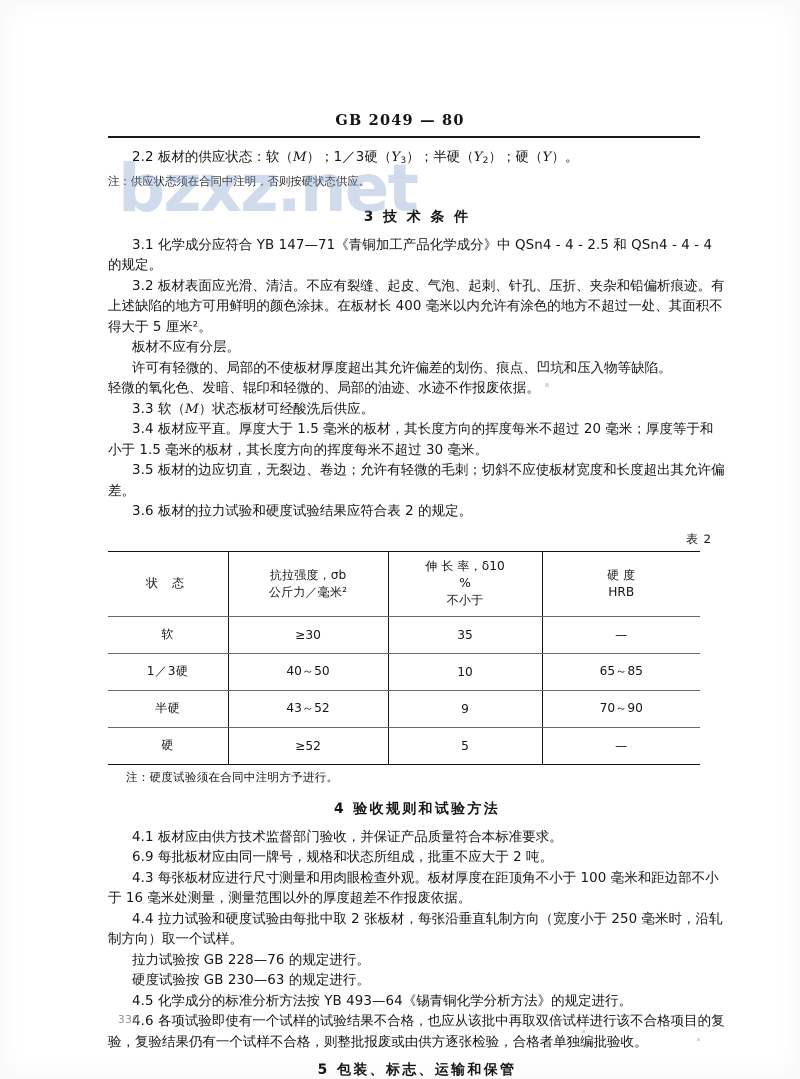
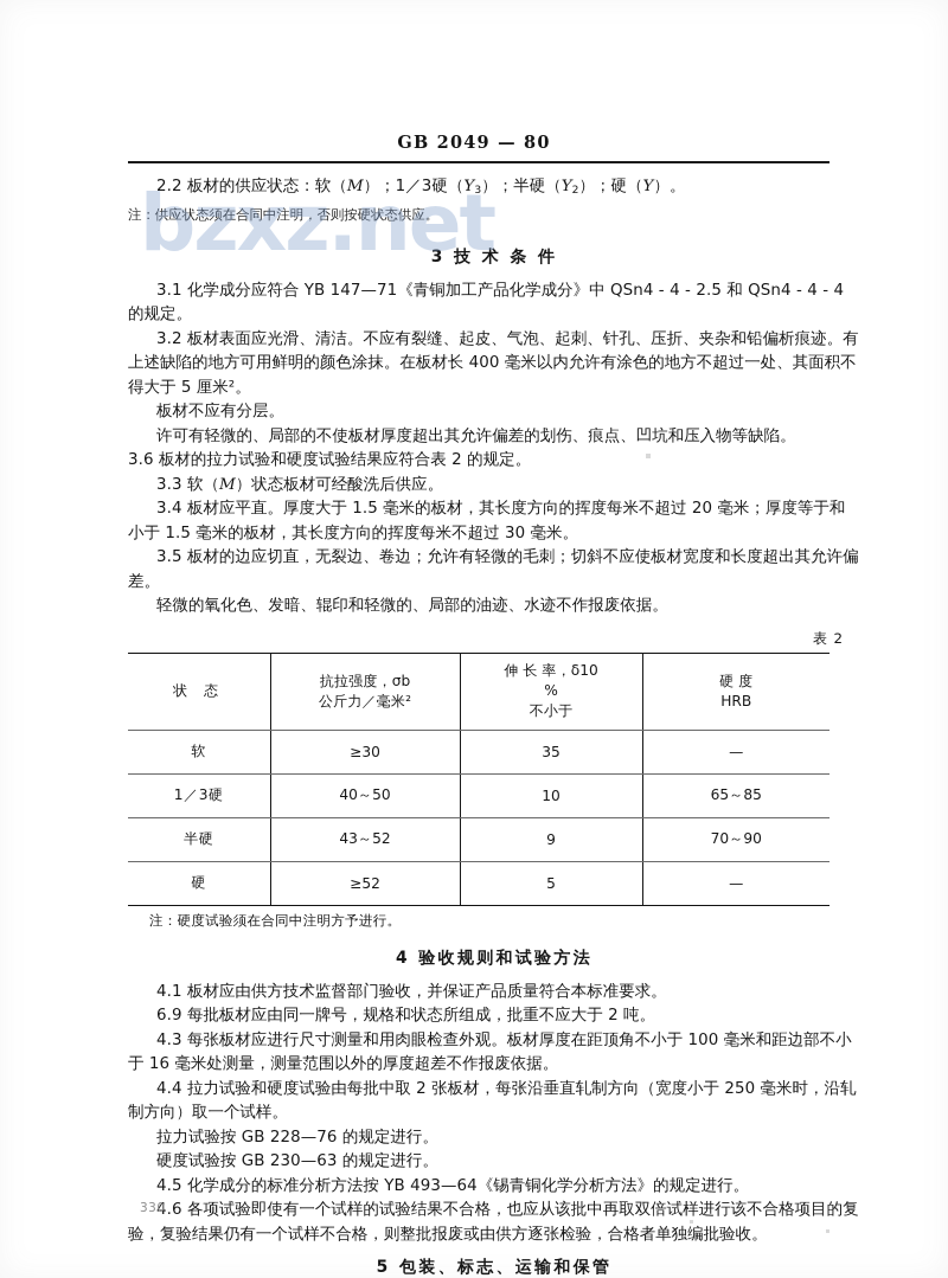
  bzxz.net
  GB 2049 — 80
  2.2 板材的供应状态：软（M）；1／3硬（Y3）；半硬（Y2）；硬（Y）。
  注：供应状态须在合同中注明，否则按硬状态供应。
  3 技 术 条 件
  3.1 化学成分应符合 YB 147—71《青铜加工产品化学成分》中 QSn4 - 4 - 2.5 和 QSn4 - 4 - 4 的规定。
  3.2 板材表面应光滑、清洁。不应有裂缝、起皮、气泡、起刺、针孔、压折、夹杂和铅偏析痕迹。有上述缺陷的地方可用鲜明的颜色涂抹。在板材长 400 毫米以内允许有涂色的地方不超过一处、其面积不得大于 5 厘米²。
  板材不应有分层。
  许可有轻微的、局部的不使板材厚度超出其允许偏差的划伤、痕点、凹坑和压入物等缺陷。
- 轻微的氧化色、发暗、辊印和轻微的、局部的油迹、水迹不作报废依据。
+ 3.6 板材的拉力试验和硬度试验结果应符合表 2 的规定。
  3.3 软（M）状态板材可经酸洗后供应。
  3.4 板材应平直。厚度大于 1.5 毫米的板材，其长度方向的挥度每米不超过 20 毫米；厚度等于和小于 1.5 毫米的板材，其长度方向的挥度每米不超过 30 毫米。
  3.5 板材的边应切直，无裂边、卷边；允许有轻微的毛刺；切斜不应使板材宽度和长度超出其允许偏差。
- 3.6 板材的拉力试验和硬度试验结果应符合表 2 的规定。
+ 轻微的氧化色、发暗、辊印和轻微的、局部的油迹、水迹不作报废依据。
  表 2
  状 态	抗拉强度，σb 公斤力／毫米²	伸 长 率，δ10 % 不小于	硬 度 HRB
  软	≥30	35	—
  1／3硬	40～50	10	65～85
  半硬	43～52	9	70～90
  硬	≥52	5	—
  注：硬度试验须在合同中注明方予进行。
  4 验收规则和试验方法
  4.1 板材应由供方技术监督部门验收，并保证产品质量符合本标准要求。
  6.9 每批板材应由同一牌号，规格和状态所组成，批重不应大于 2 吨。
  4.3 每张板材应进行尺寸测量和用肉眼检查外观。板材厚度在距顶角不小于 100 毫米和距边部不小于 16 毫米处测量，测量范围以外的厚度超差不作报废依据。
  4.4 拉力试验和硬度试验由每批中取 2 张板材，每张沿垂直轧制方向（宽度小于 250 毫米时，沿轧制方向）取一个试样。
  拉力试验按 GB 228—76 的规定进行。
  硬度试验按 GB 230—63 的规定进行。
  4.5 化学成分的标准分析方法按 YB 493—64《锡青铜化学分析方法》的规定进行。
  4.6 各项试验即使有一个试样的试验结果不合格，也应从该批中再取双倍试样进行该不合格项目的复验，复验结果仍有一个试样不合格，则整批报废或由供方逐张检验，合格者单独编批验收。
  5 包装、标志、运输和保管
  330
